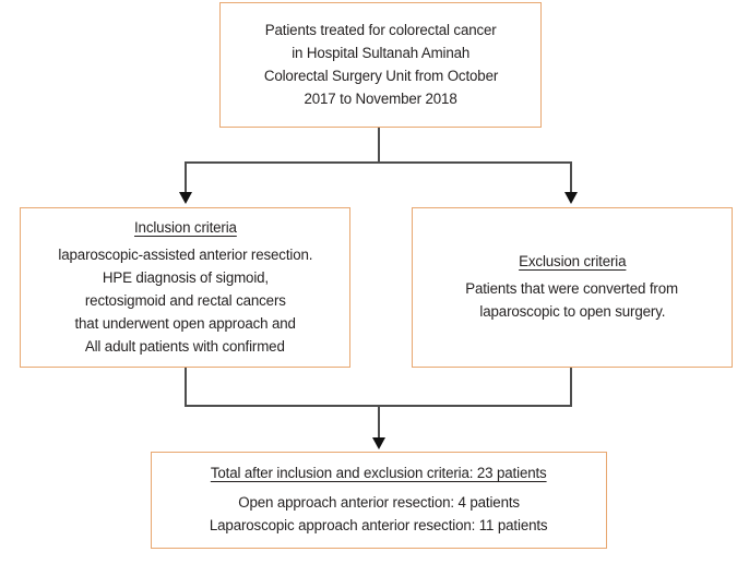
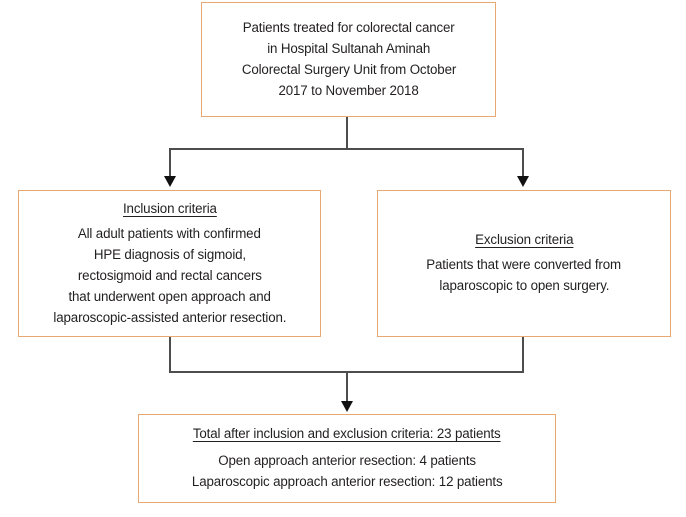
  Patients treated for colorectal cancer
  in Hospital Sultanah Aminah
  Colorectal Surgery Unit from October
  2017 to November 2018
  Inclusion criteria
- laparoscopic-assisted anterior resection.
+ All adult patients with confirmed
  HPE diagnosis of sigmoid,
  rectosigmoid and rectal cancers
  that underwent open approach and
- All adult patients with confirmed
+ laparoscopic-assisted anterior resection.
  Exclusion criteria
  Patients that were converted from
  laparoscopic to open surgery.
  Total after inclusion and exclusion criteria: 23 patients
  Open approach anterior resection: 4 patients
- Laparoscopic approach anterior resection: 11 patients
+ Laparoscopic approach anterior resection: 12 patients
